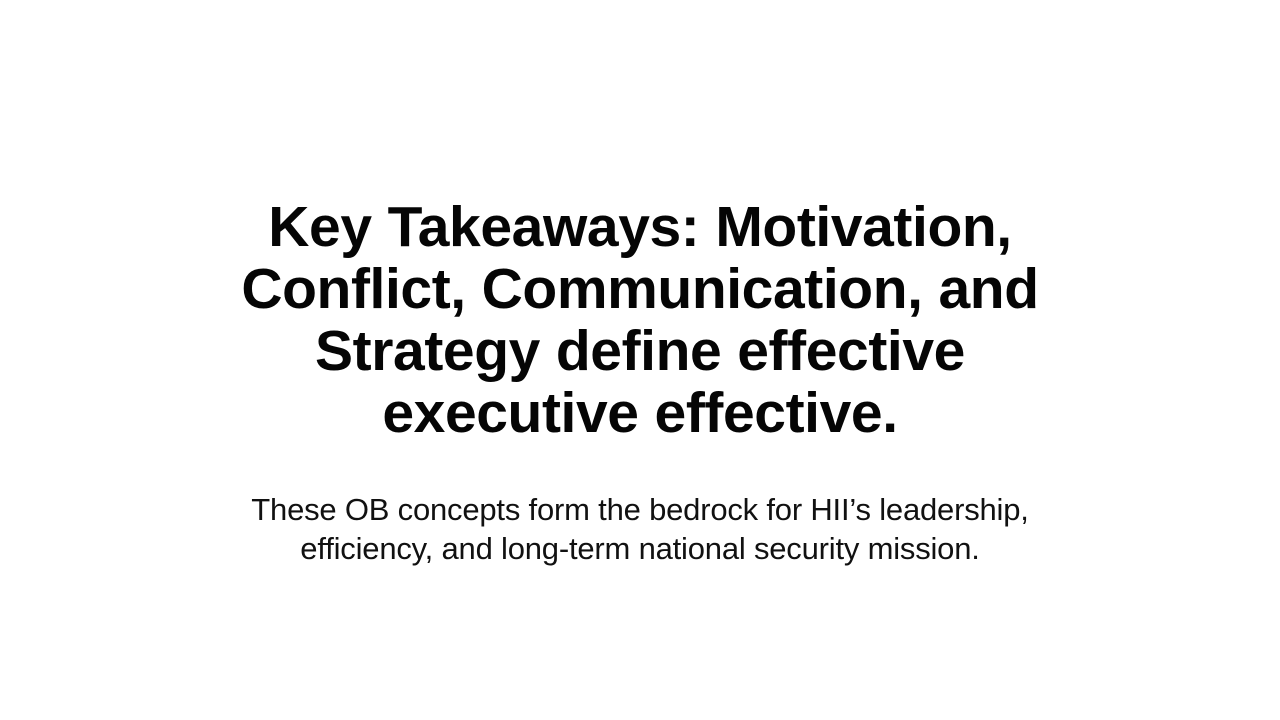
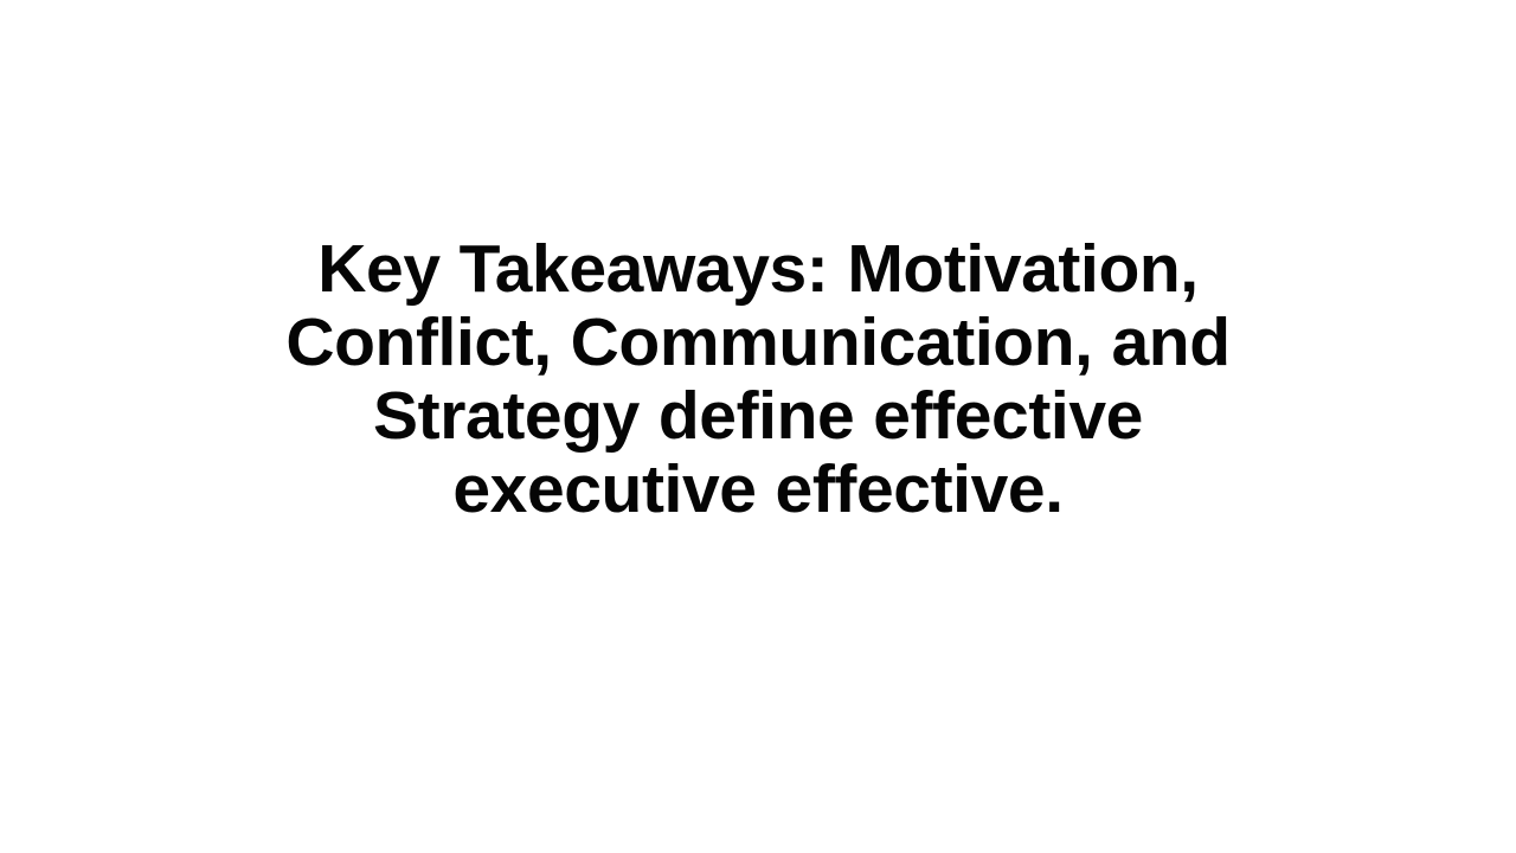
  Key Takeaways: Motivation, Conflict, Communication, and Strategy define effective executive effective.
- These OB concepts form the bedrock for HII’s leadership, efficiency, and long-term national security mission.
